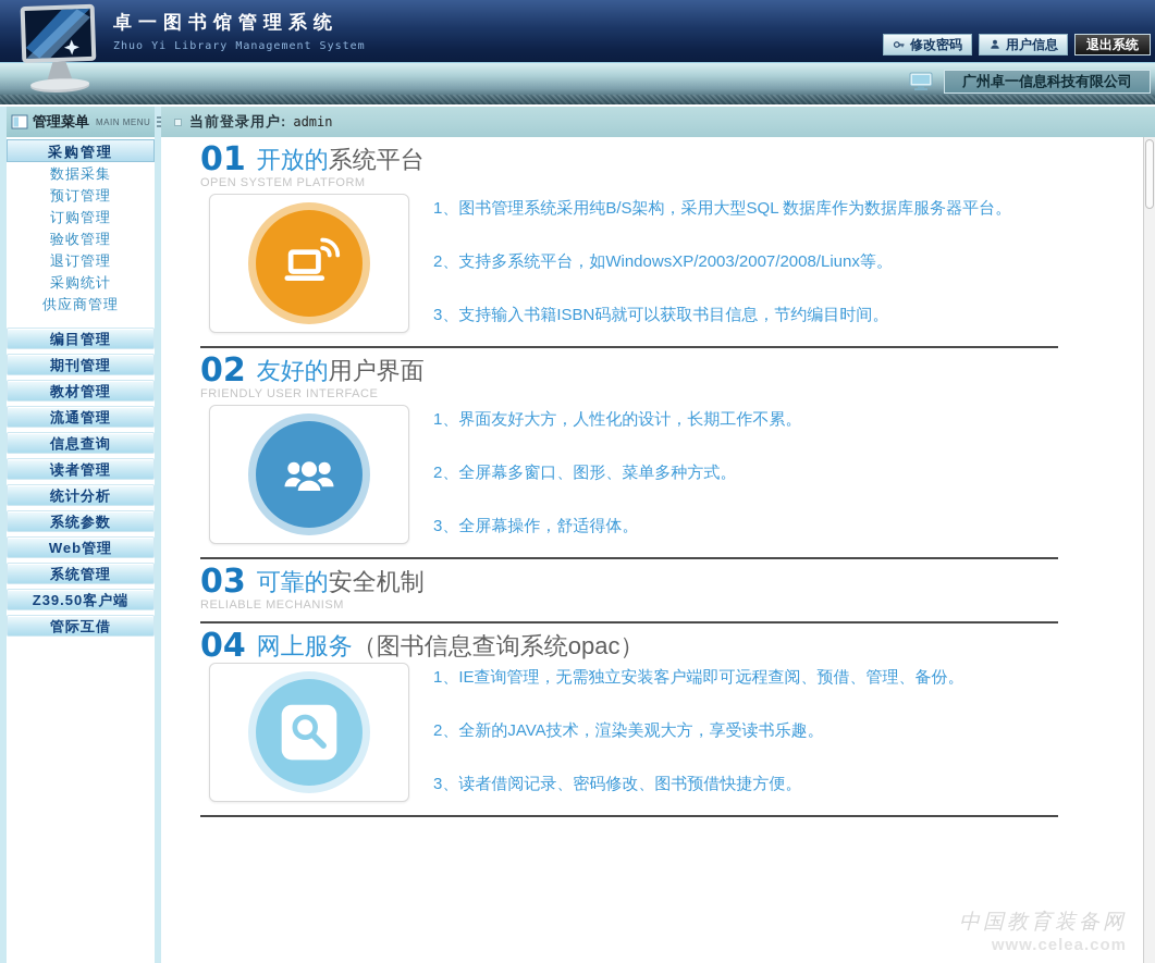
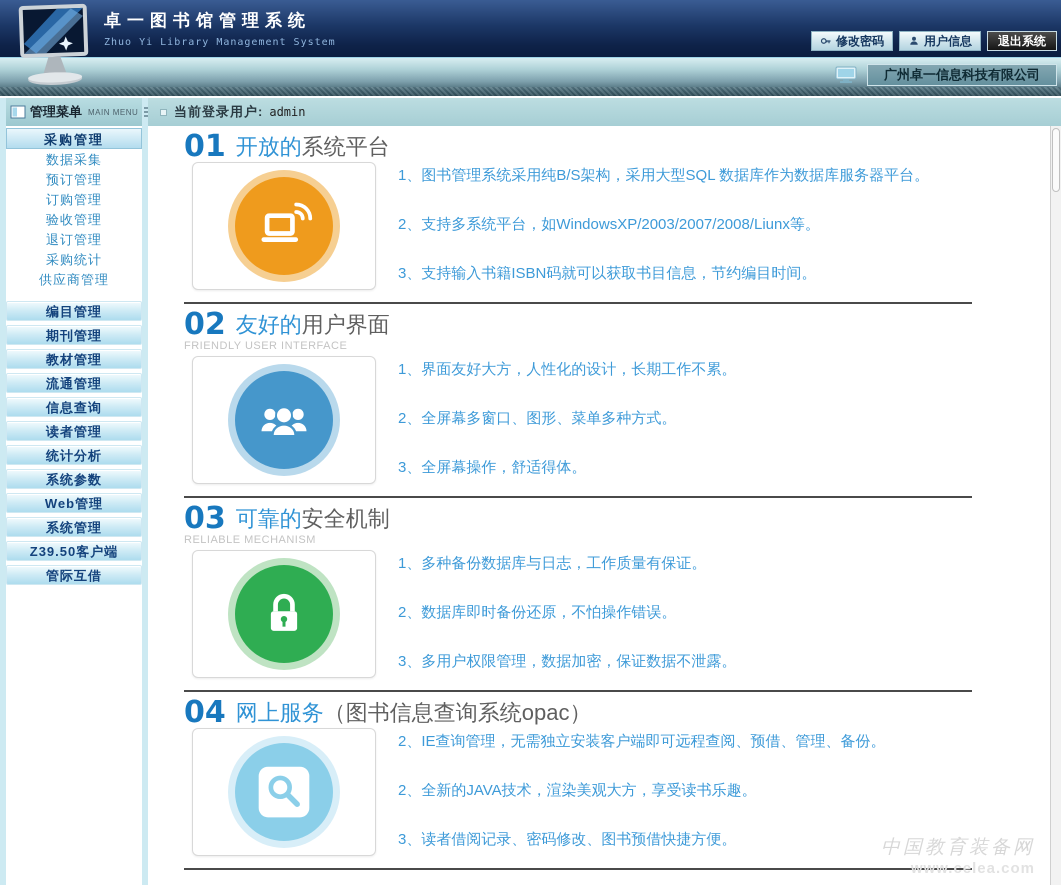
  卓一图书馆管理系统
  Zhuo Yi Library Management System
  修改密码
  用户信息
  退出系统
  广州卓一信息科技有限公司
  管理菜单
  MAIN MENU
  采购管理
  数据采集
  预订管理
  订购管理
  验收管理
  退订管理
  采购统计
  供应商管理
  编目管理
  期刊管理
  教材管理
  流通管理
  信息查询
  读者管理
  统计分析
  系统参数
  Web管理
  系统管理
  Z39.50客户端
  管际互借
  当前登录用户:
  admin
  01
  开放的
  系统平台
- OPEN SYSTEM PLATFORM
  1、图书管理系统采用纯B/S架构，采用大型SQL 数据库作为数据库服务器平台。
  2、支持多系统平台，如WindowsXP/2003/2007/2008/Liunx等。
  3、支持输入书籍ISBN码就可以获取书目信息，节约编目时间。
  02
  友好的
  用户界面
  FRIENDLY USER INTERFACE
  1、界面友好大方，人性化的设计，长期工作不累。
  2、全屏幕多窗口、图形、菜单多种方式。
  3、全屏幕操作，舒适得体。
  03
  可靠的
  安全机制
  RELIABLE MECHANISM
+ 1、多种备份数据库与日志，工作质量有保证。
+ 2、数据库即时备份还原，不怕操作错误。
+ 3、多用户权限管理，数据加密，保证数据不泄露。
  04
  网上服务
  （图书信息查询系统opac）
- 1、IE查询管理，无需独立安装客户端即可远程查阅、预借、管理、备份。
+ 2、IE查询管理，无需独立安装客户端即可远程查阅、预借、管理、备份。
  2、全新的JAVA技术，渲染美观大方，享受读书乐趣。
  3、读者借阅记录、密码修改、图书预借快捷方便。
  中国教育装备网
  www.celea.com
